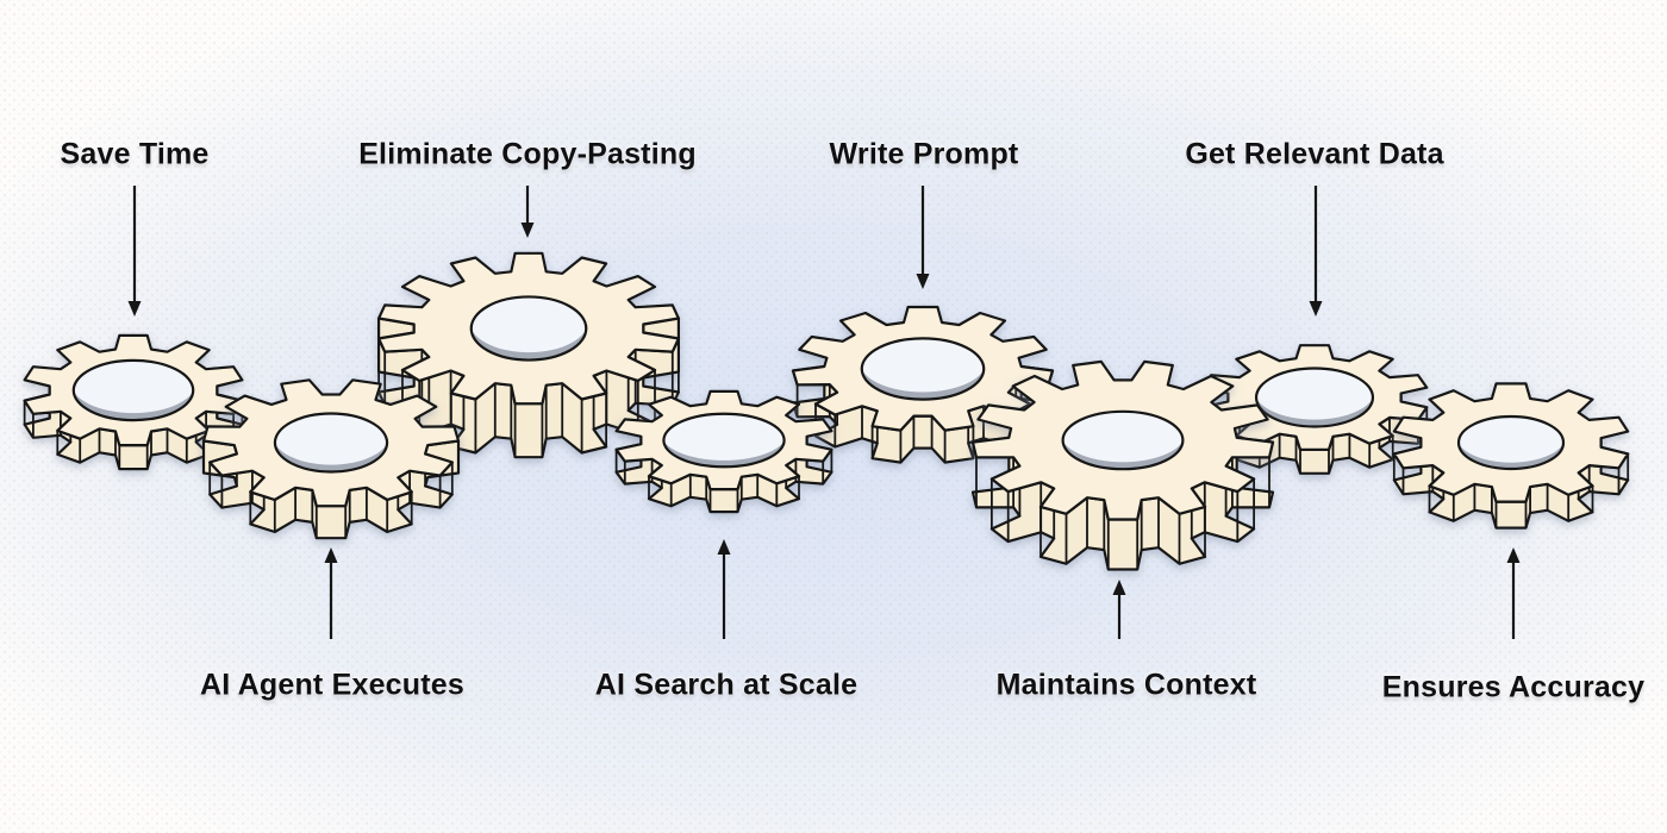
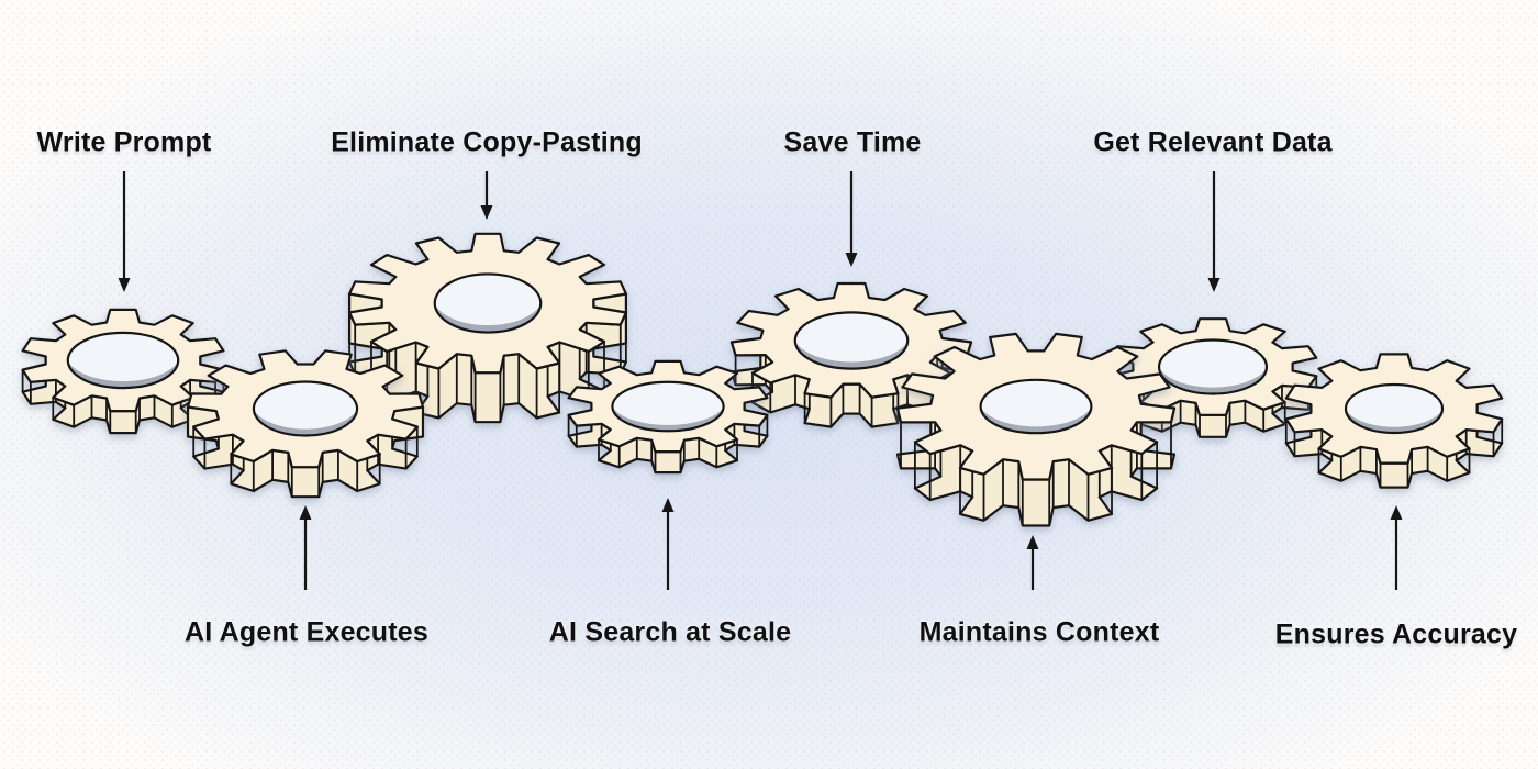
- Save Time
+ Write Prompt
  AI Agent Executes
  Eliminate Copy-Pasting
  AI Search at Scale
- Write Prompt
+ Save Time
  Maintains Context
  Get Relevant Data
  Ensures Accuracy
